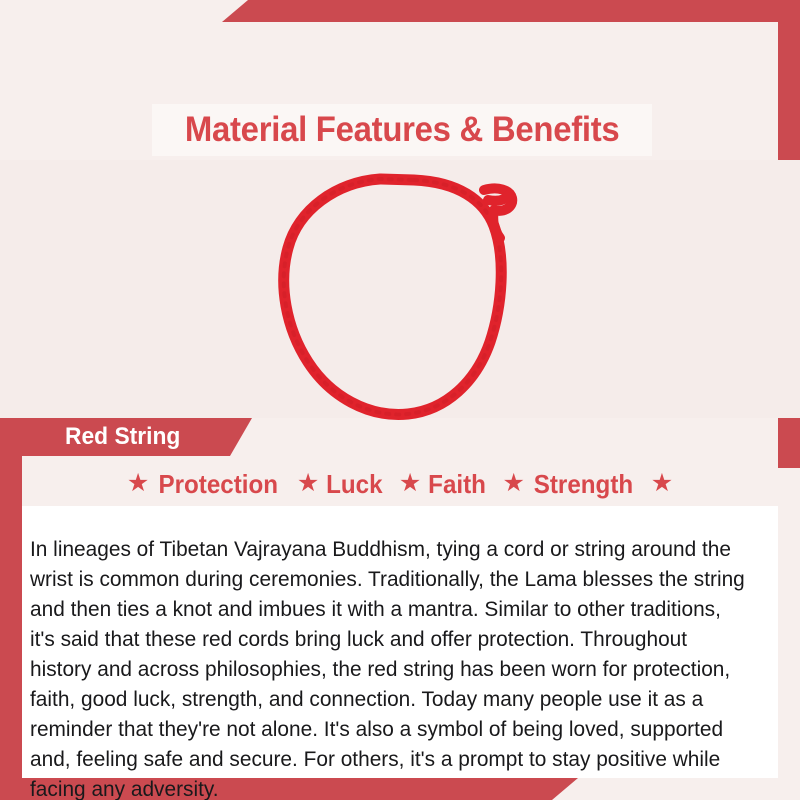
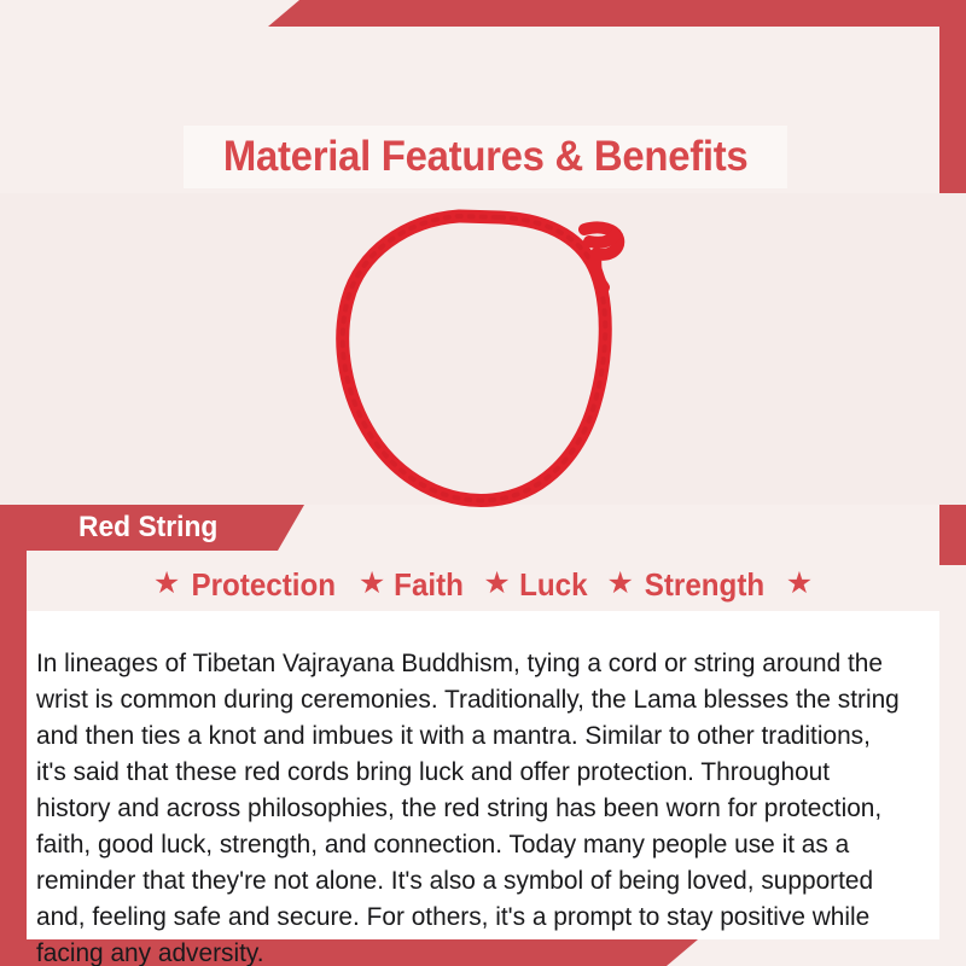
  Material Features & Benefits
  Red String
  ★
  Protection
  ★
- Luck
+ Faith
  ★
- Faith
+ Luck
  ★
  Strength
  ★
  In lineages of Tibetan Vajrayana Buddhism, tying a cord or string around the wrist is common during ceremonies. Traditionally, the Lama blesses the string and then ties a knot and imbues it with a mantra. Similar to other traditions, it's said that these red cords bring luck and offer protection. Throughout history and across philosophies, the red string has been worn for protection, faith, good luck, strength, and connection. Today many people use it as a reminder that they're not alone. It's also a symbol of being loved, supported and, feeling safe and secure. For others, it's a prompt to stay positive while facing any adversity.
